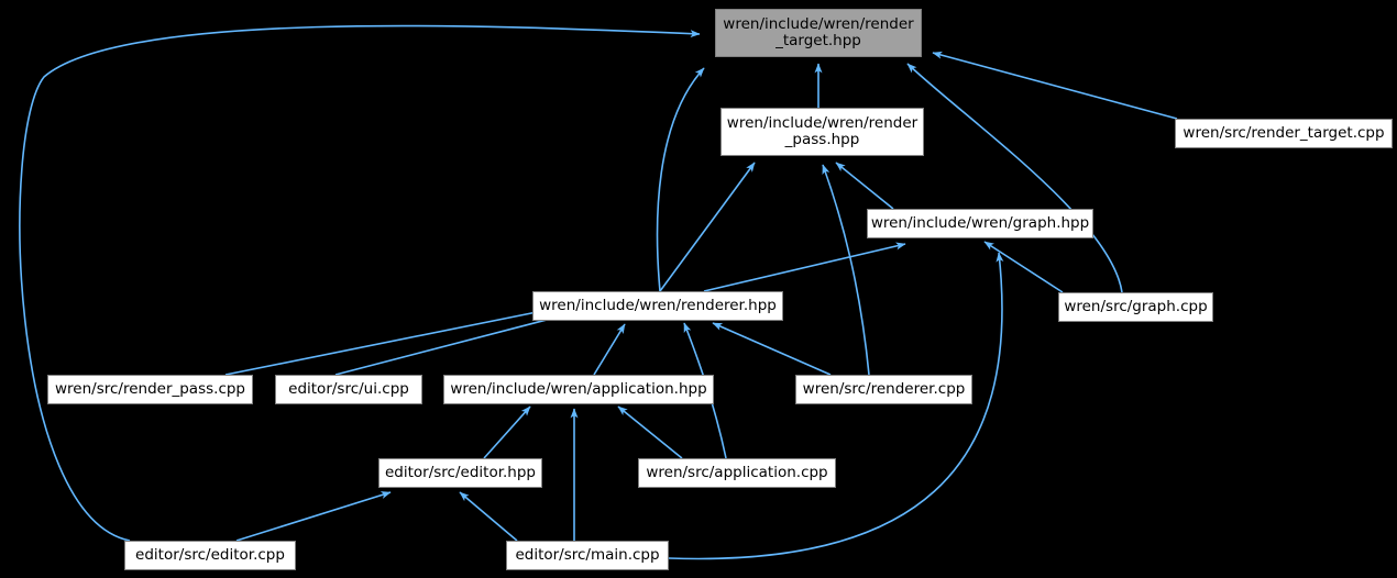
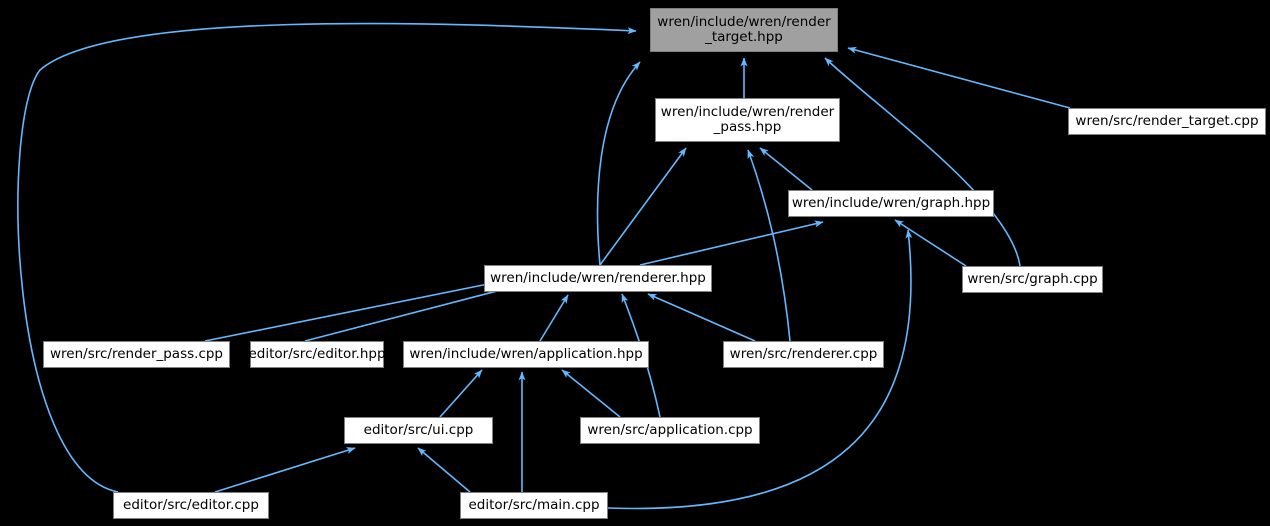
  wren/include/wren/render
  _target.hpp
  wren/include/wren/render
  _pass.hpp
  wren/src/render_target.cpp
  wren/include/wren/graph.hpp
  wren/include/wren/renderer.hpp
  wren/src/graph.cpp
  wren/src/render_pass.cpp
- editor/src/ui.cpp
+ editor/src/editor.hpp
  wren/include/wren/application.hpp
  wren/src/renderer.cpp
- editor/src/editor.hpp
+ editor/src/ui.cpp
  wren/src/application.cpp
  editor/src/editor.cpp
  editor/src/main.cpp
